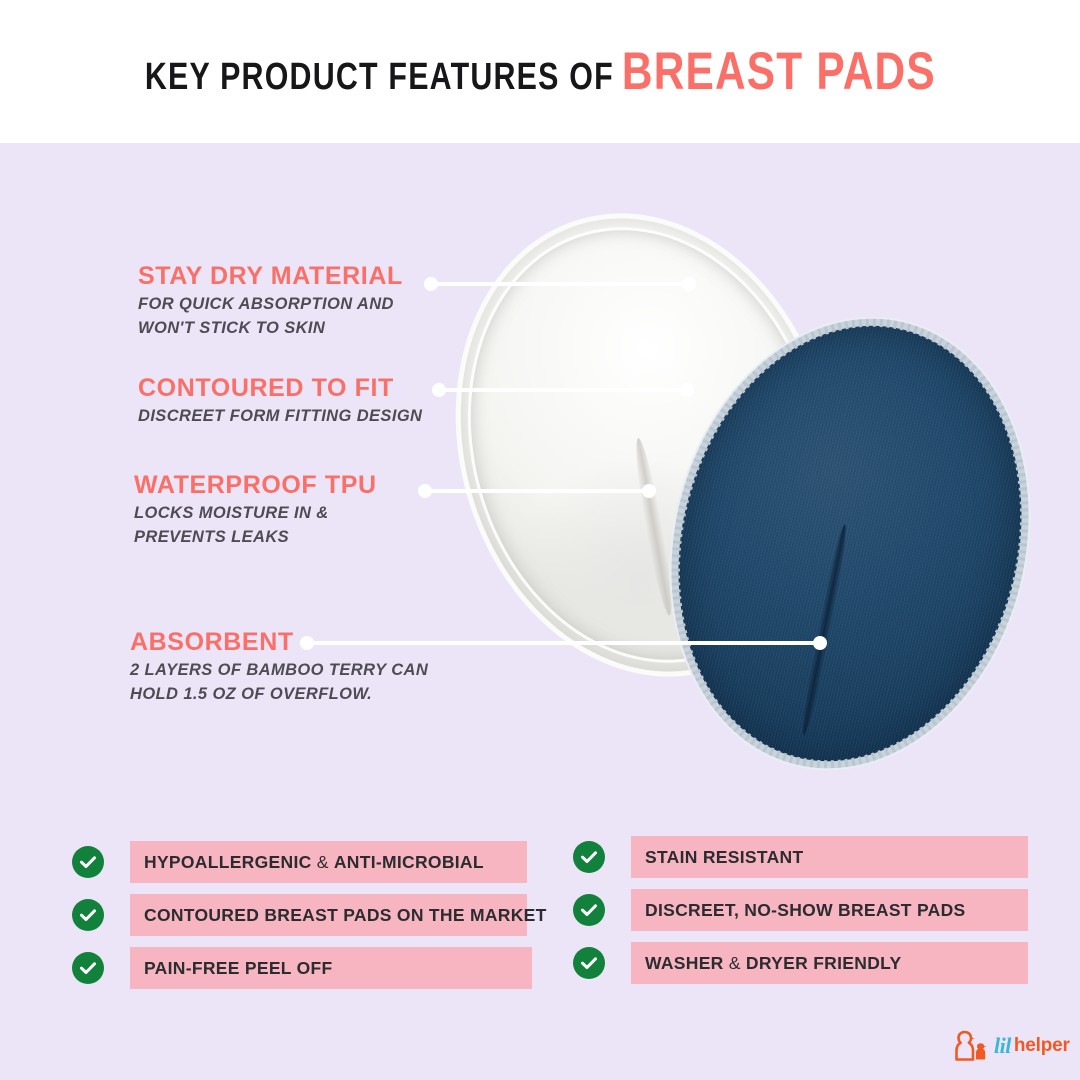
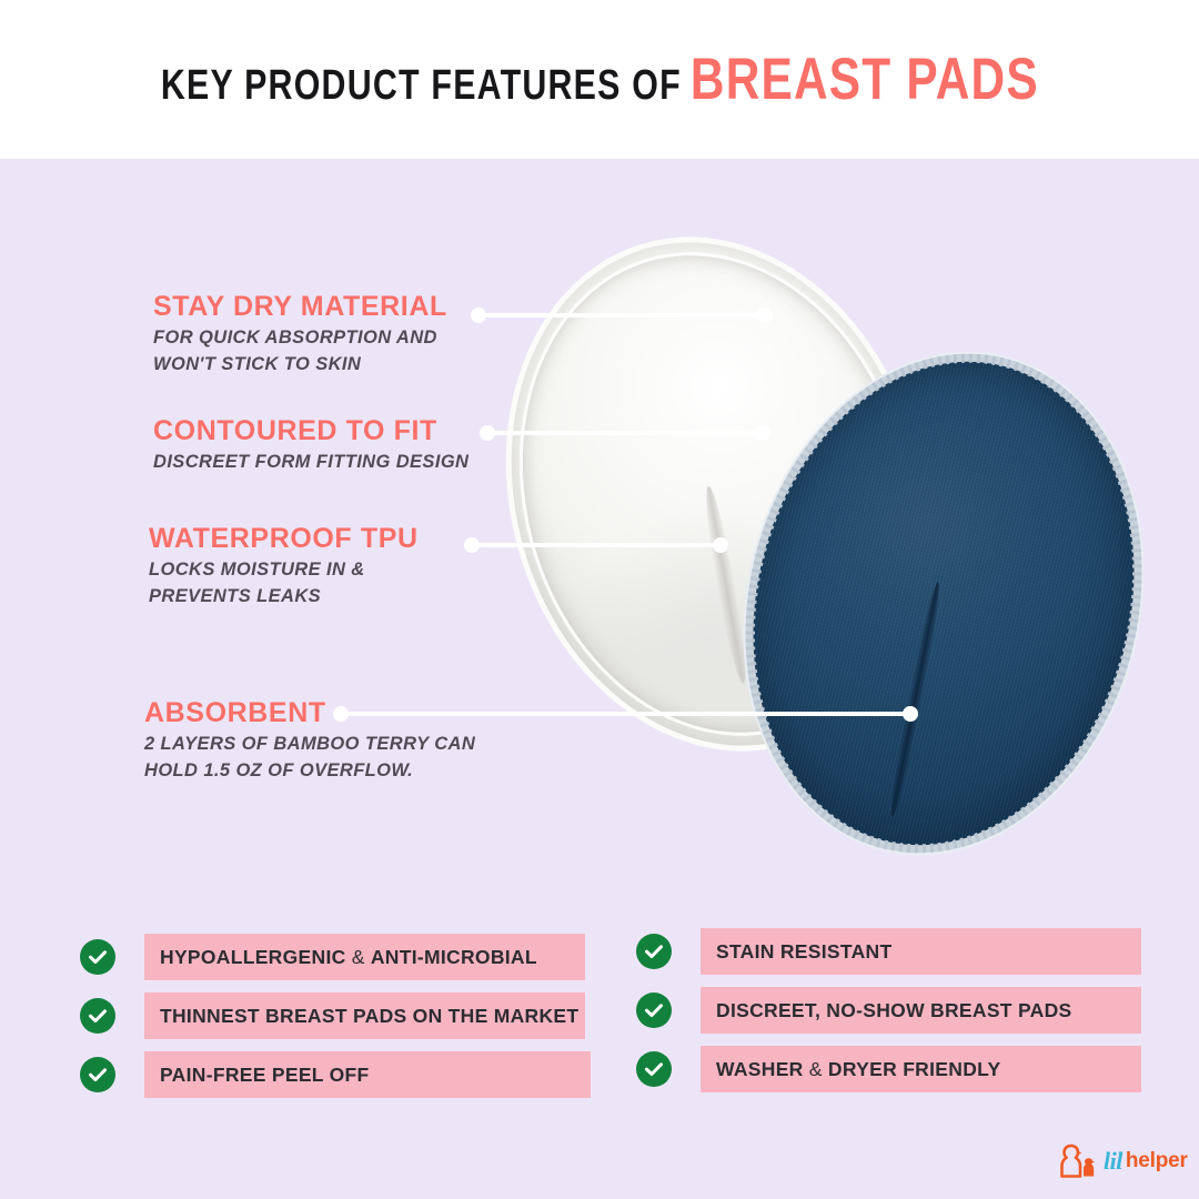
  KEY PRODUCT FEATURES OF BREAST PADS
  STAY DRY MATERIAL
  FOR QUICK ABSORPTION AND
  WON'T STICK TO SKIN
  CONTOURED TO FIT
  DISCREET FORM FITTING DESIGN
  WATERPROOF TPU
  LOCKS MOISTURE IN &
  PREVENTS LEAKS
  ABSORBENT
  2 LAYERS OF BAMBOO TERRY CAN
  HOLD 1.5 OZ OF OVERFLOW.
  HYPOALLERGENIC & ANTI-MICROBIAL
- CONTOURED BREAST PADS ON THE MARKET
+ THINNEST BREAST PADS ON THE MARKET
  PAIN-FREE PEEL OFF
  STAIN RESISTANT
  DISCREET, NO-SHOW BREAST PADS
  WASHER & DRYER FRIENDLY
  lil
  helper
